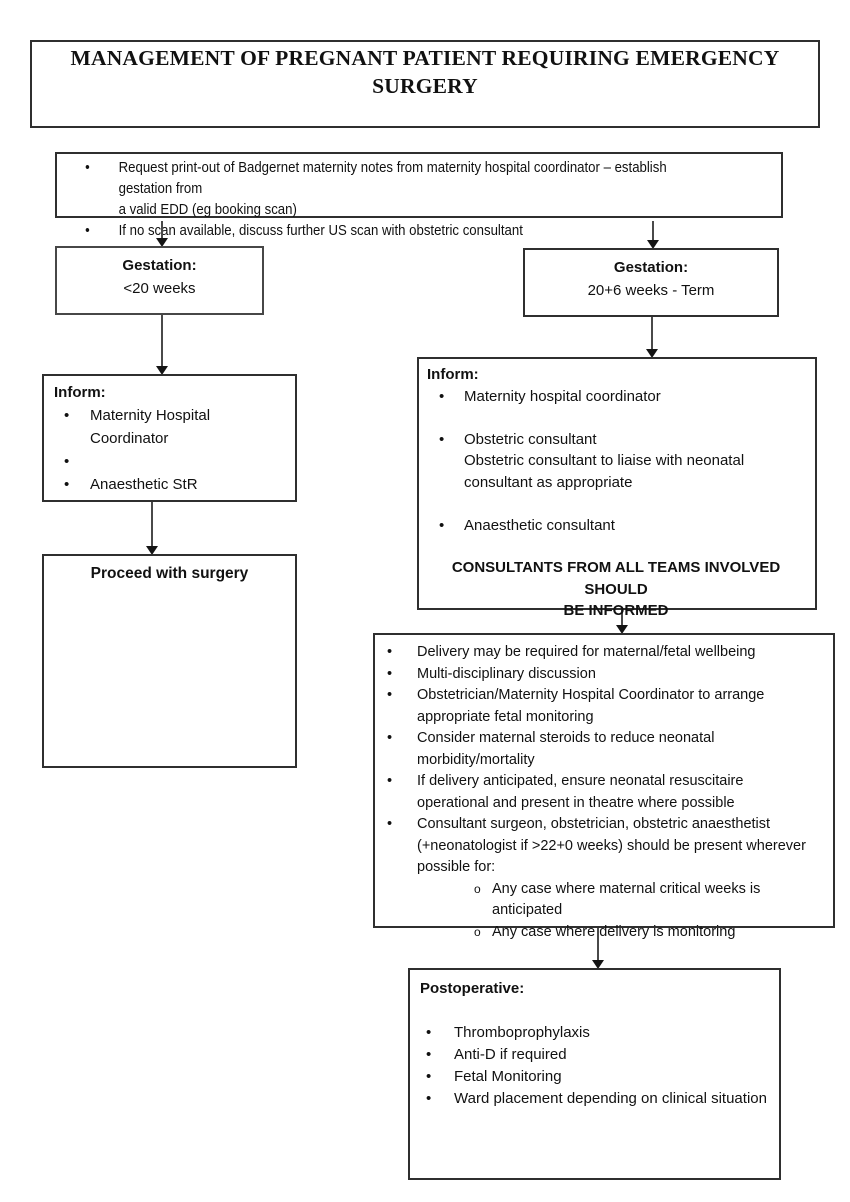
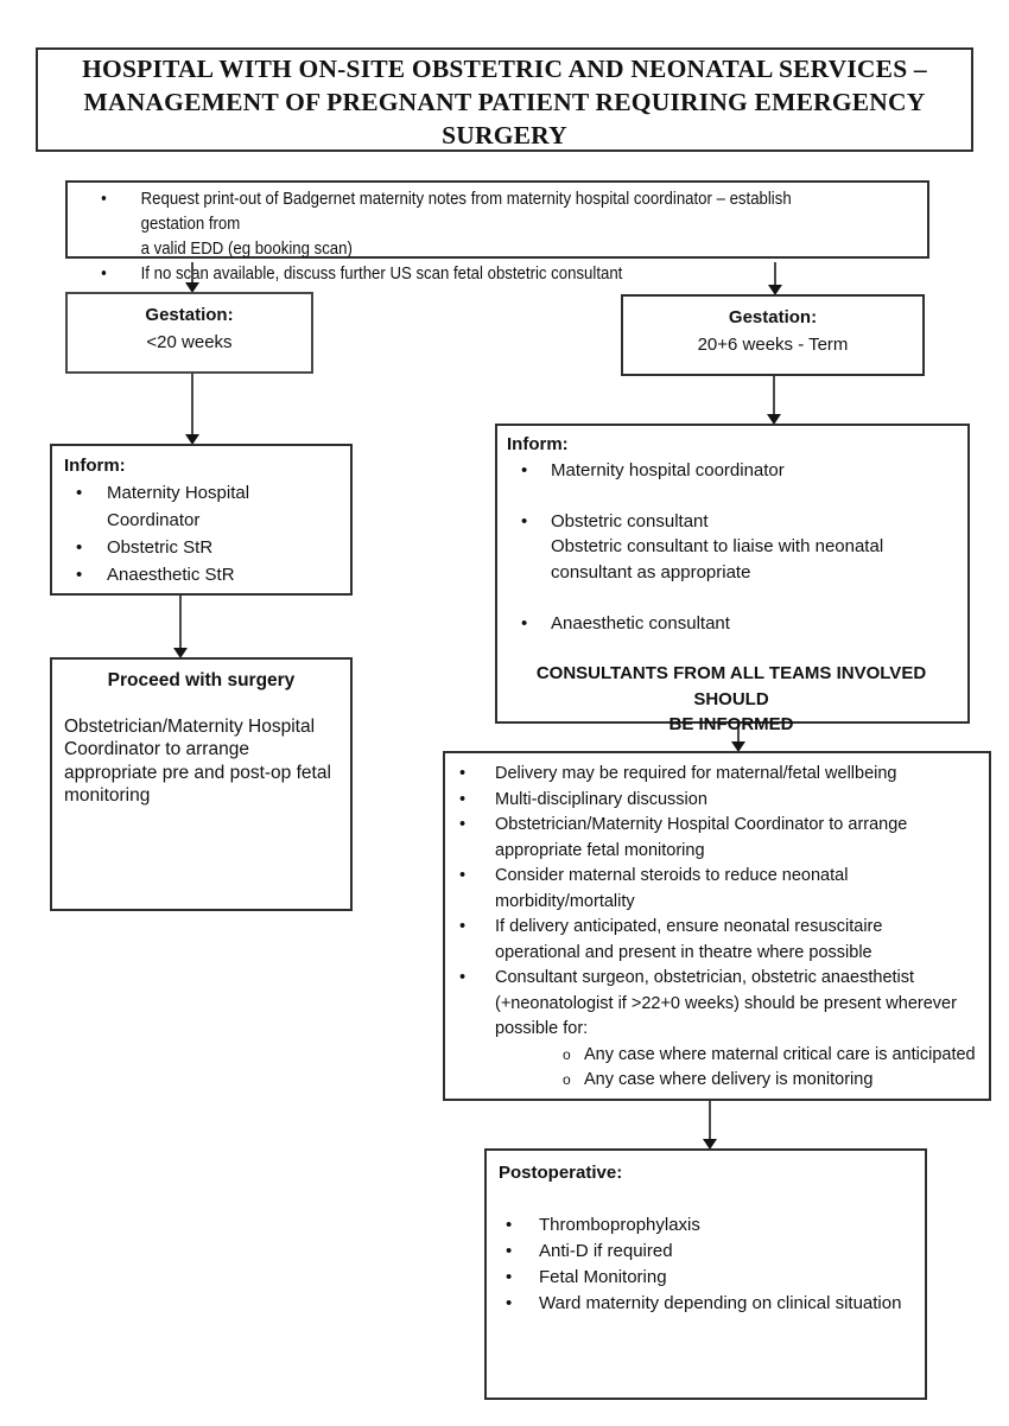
+ HOSPITAL WITH ON-SITE OBSTETRIC AND NEONATAL SERVICES –
  MANAGEMENT OF PREGNANT PATIENT REQUIRING EMERGENCY
  SURGERY
  Request print-out of Badgernet maternity notes from maternity hospital coordinator – establish gestation from
  a valid EDD (eg booking scan)
- If no scan available, discuss further US scan with obstetric consultant
+ If no scan available, discuss further US scan fetal obstetric consultant
  Gestation:
  <20 weeks
  Gestation:
  20+6 weeks - Term
  Inform:
  Maternity Hospital
  Coordinator
+ Obstetric StR
  Anaesthetic StR
  Proceed with surgery
+ Obstetrician/Maternity Hospital
+ Coordinator to arrange
+ appropriate pre and post-op fetal
+ monitoring
  Inform:
  Maternity hospital coordinator
  Obstetric consultant
  Obstetric consultant to liaise with neonatal
  consultant as appropriate
  Anaesthetic consultant
  CONSULTANTS FROM ALL TEAMS INVOLVED SHOULD
  BE INFORMED
  Delivery may be required for maternal/fetal wellbeing
  Multi-disciplinary discussion
  Obstetrician/Maternity Hospital Coordinator to arrange
  appropriate fetal monitoring
  Consider maternal steroids to reduce neonatal
  morbidity/mortality
  If delivery anticipated, ensure neonatal resuscitaire
  operational and present in theatre where possible
  Consultant surgeon, obstetrician, obstetric anaesthetist
  (+neonatologist if >22+0 weeks) should be present wherever
  possible for:
- Any case where maternal critical weeks is anticipated
+ Any case where maternal critical care is anticipated
  Any case where delivery is monitoring
  Postoperative:
  Thromboprophylaxis
  Anti-D if required
  Fetal Monitoring
- Ward placement depending on clinical situation
+ Ward maternity depending on clinical situation
